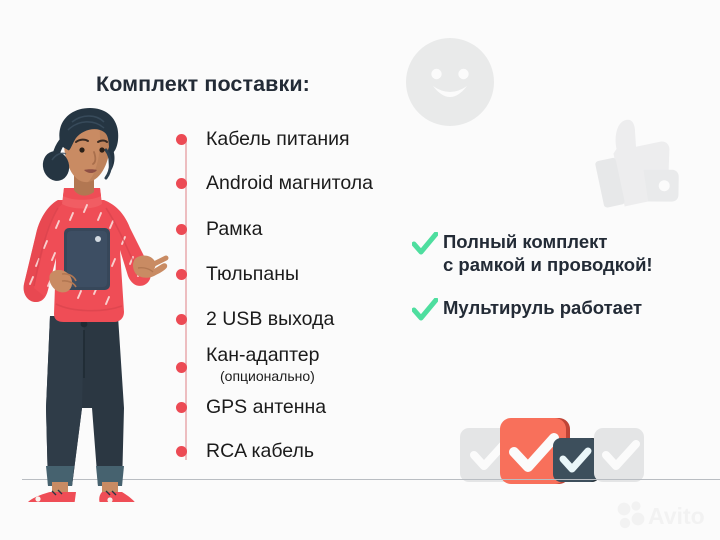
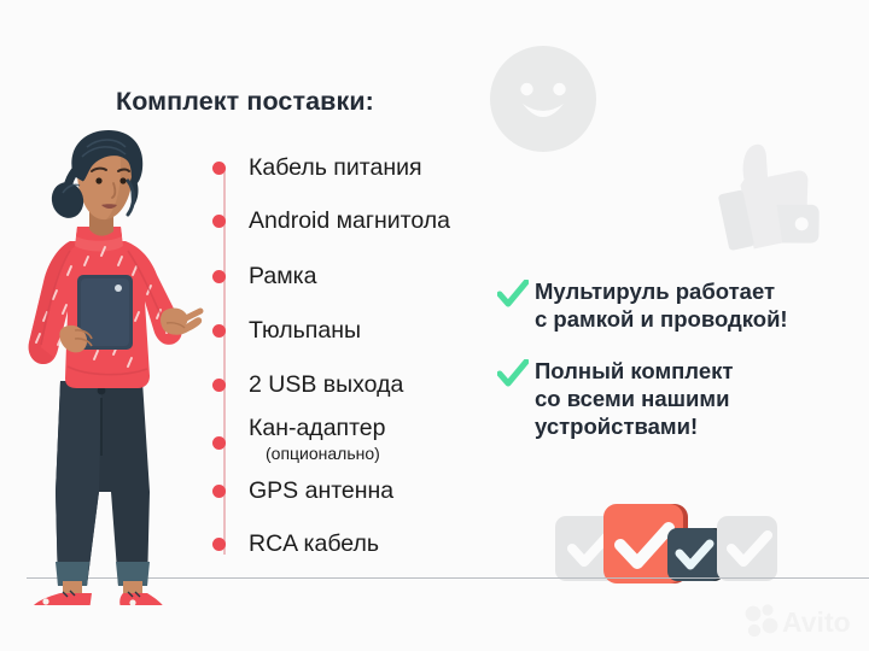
  Комплект поставки:
  Кабель питания
  Android магнитола
  Рамка
  Тюльпаны
  2 USB выхода
  Кан-адаптер
  (опционально)
  GPS антенна
  RCA кабель
- Полный комплект
+ Мультируль работает
  с рамкой и проводкой!
- Мультируль работает
+ Полный комплект
+ со всеми нашими
+ устройствами!
